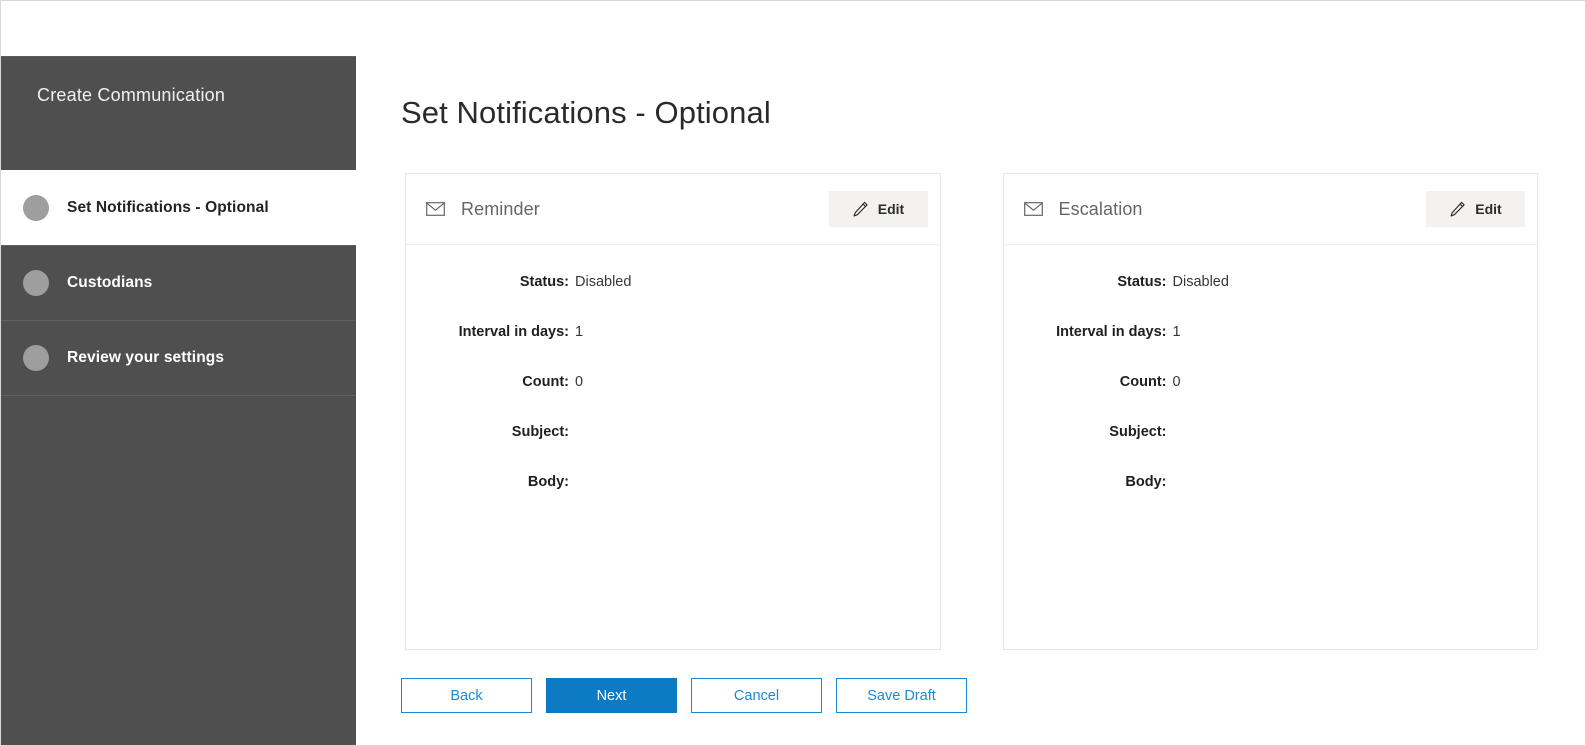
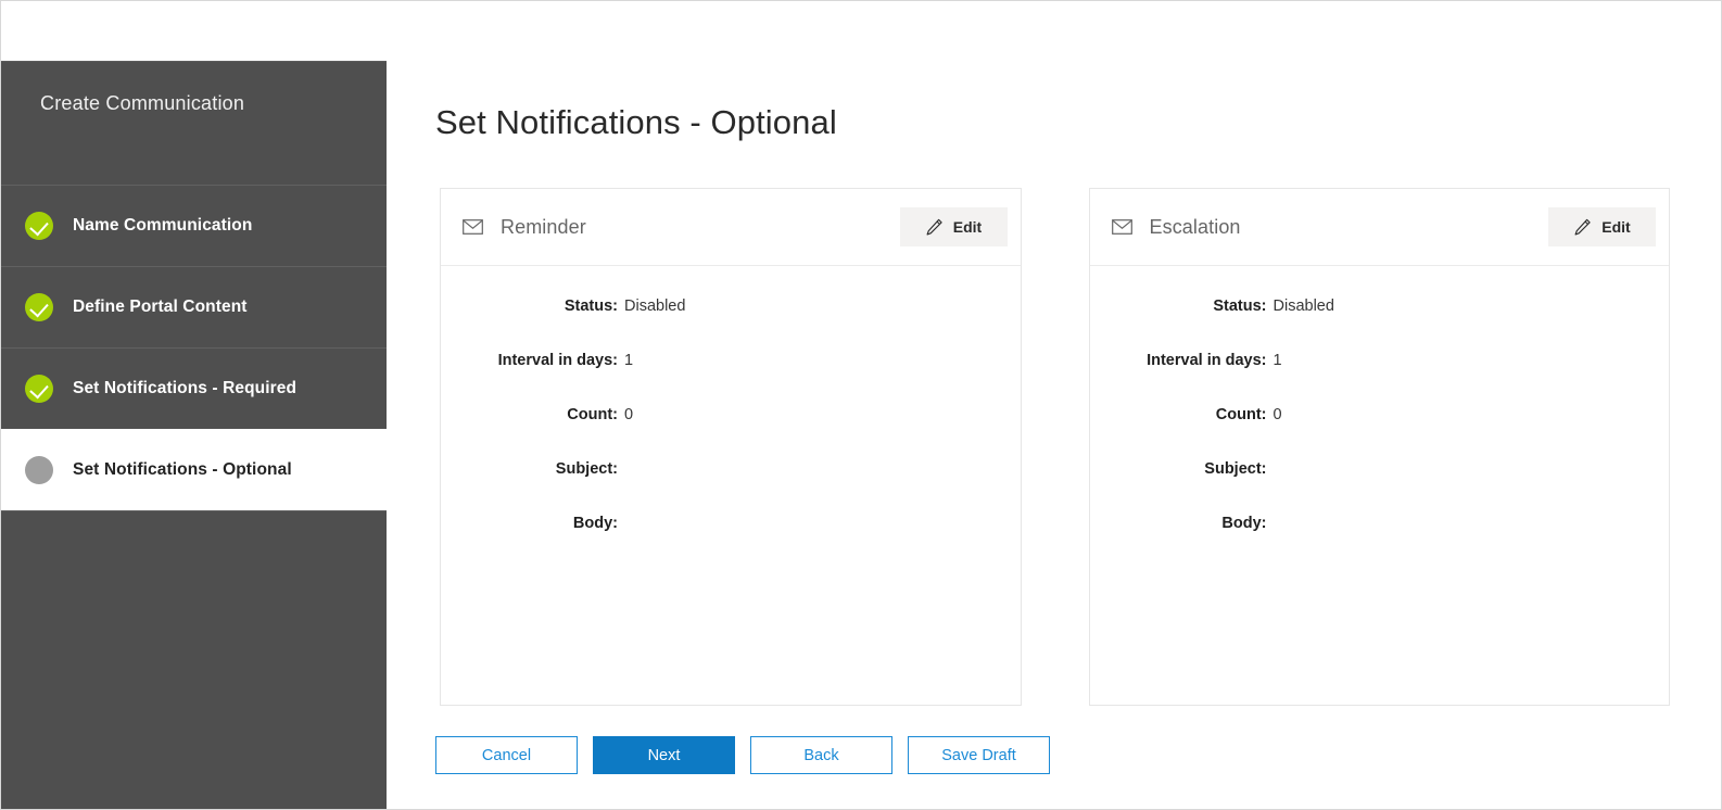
  Create Communication
+ Name Communication
+ Define Portal Content
+ Set Notifications - Required
  Set Notifications - Optional
- Custodians
- Review your settings
  Set Notifications - Optional
  Reminder
  Edit
  Status:
  Disabled
  Interval in days:
  1
  Count:
  0
  Subject:
  Body:
  Escalation
  Edit
  Status:
  Disabled
  Interval in days:
  1
  Count:
  0
  Subject:
  Body:
- Back
+ Cancel
  Next
- Cancel
+ Back
  Save Draft
